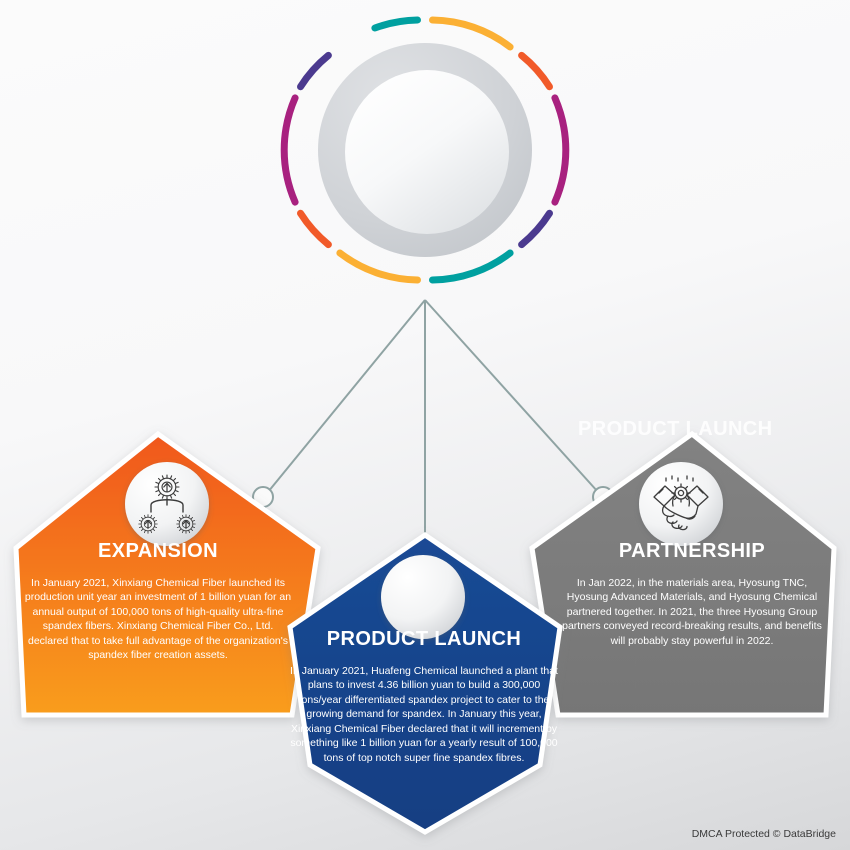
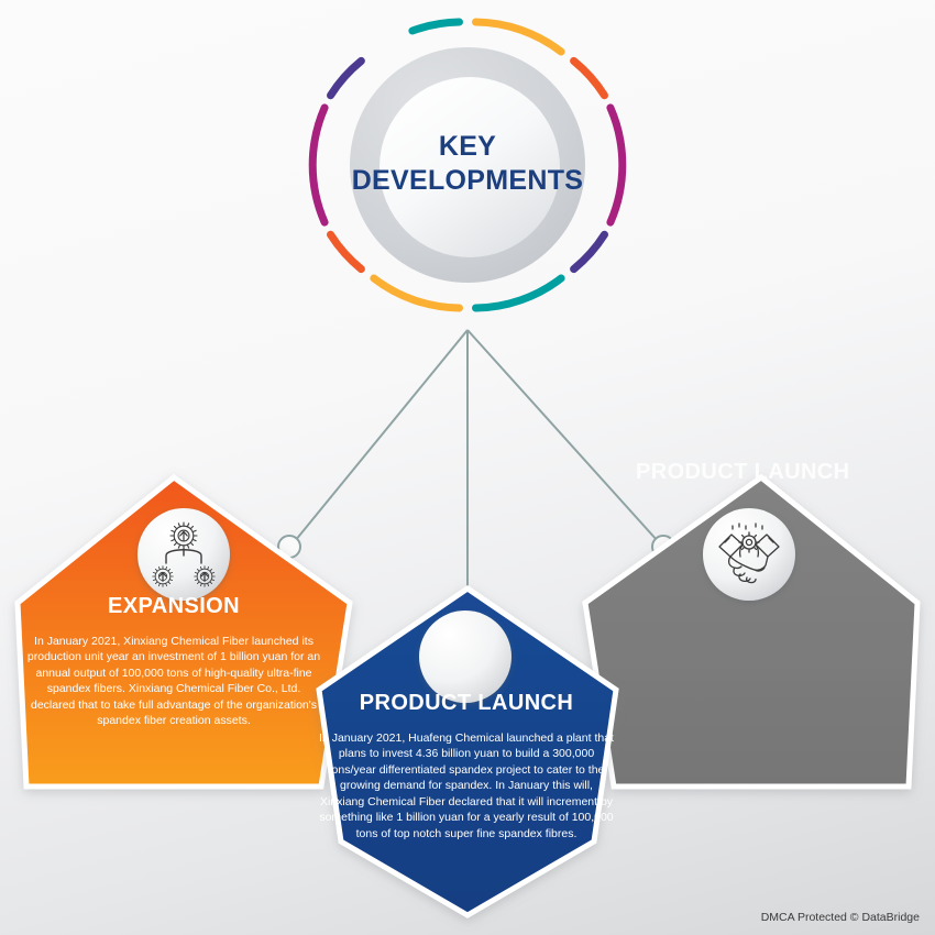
+ KEY
+ DEVELOPMENTS
  PRODUCT LAUNCH
  EXPANSION
  In January 2021, Xinxiang Chemical Fiber launched its production unit year an investment of 1 billion yuan for an annual output of 100,000 tons of high-quality ultra-fine spandex fibers. Xinxiang Chemical Fiber Co., Ltd. declared that to take full advantage of the organization's spandex fiber creation assets.
  PRODUCT LAUNCH
- In January 2021, Huafeng Chemical launched a plant that plans to invest 4.36 billion yuan to build a 300,000 tons/year differentiated spandex project to cater to the growing demand for spandex. In January this year, Xinxiang Chemical Fiber declared that it will increment by something like 1 billion yuan for a yearly result of 100,000 tons of top notch super fine spandex fibres.
+ In January 2021, Huafeng Chemical launched a plant that plans to invest 4.36 billion yuan to build a 300,000 tons/year differentiated spandex project to cater to the growing demand for spandex. In January this will, Xinxiang Chemical Fiber declared that it will increment by something like 1 billion yuan for a yearly result of 100,000 tons of top notch super fine spandex fibres.
- PARTNERSHIP
- In Jan 2022, in the materials area, Hyosung TNC, Hyosung Advanced Materials, and Hyosung Chemical partnered together. In 2021, the three Hyosung Group partners conveyed record-breaking results, and benefits will probably stay powerful in 2022.
  DMCA Protected © DataBridge
